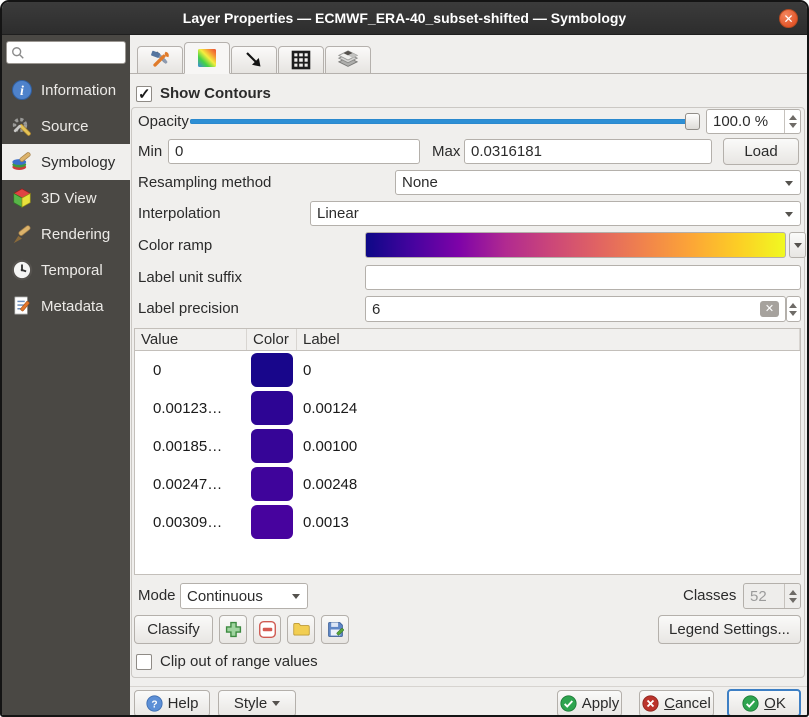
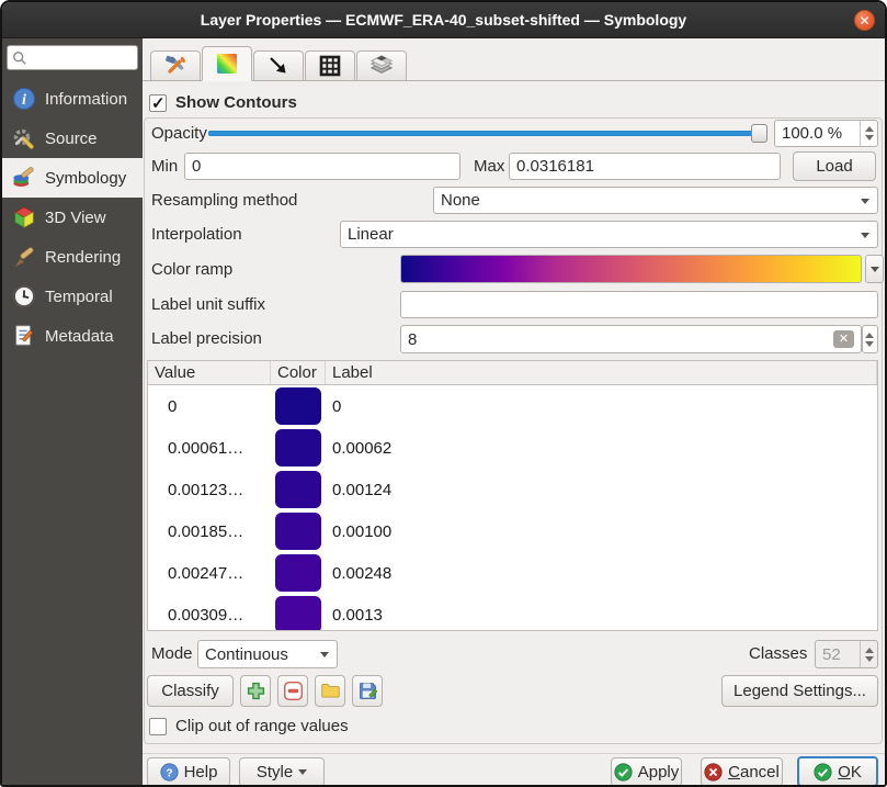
  Layer Properties — ECMWF_ERA-40_subset-shifted — Symbology
  ✕
  i
  Information
  Source
  Symbology
  3D View
  Rendering
  Temporal
  Metadata
  Show Contours
  Opacity
  100.0 %
  Min
  0
  Max
  0.0316181
  Load
  Resampling method
  None
  Interpolation
  Linear
  Color ramp
  Label unit suffix
  Label precision
- 6
+ 8
  ✕
  Value
  Color
  Label
  0
  0
+ 0.00061…
+ 0.00062
  0.00123…
  0.00124
  0.00185…
  0.00100
  0.00247…
  0.00248
  0.00309…
  0.0013
  Mode
  Continuous
  Classes
  52
  Classify
  Legend Settings...
  Clip out of range values
  ?
  Help
  Style
  Apply
  Cancel
  OK
